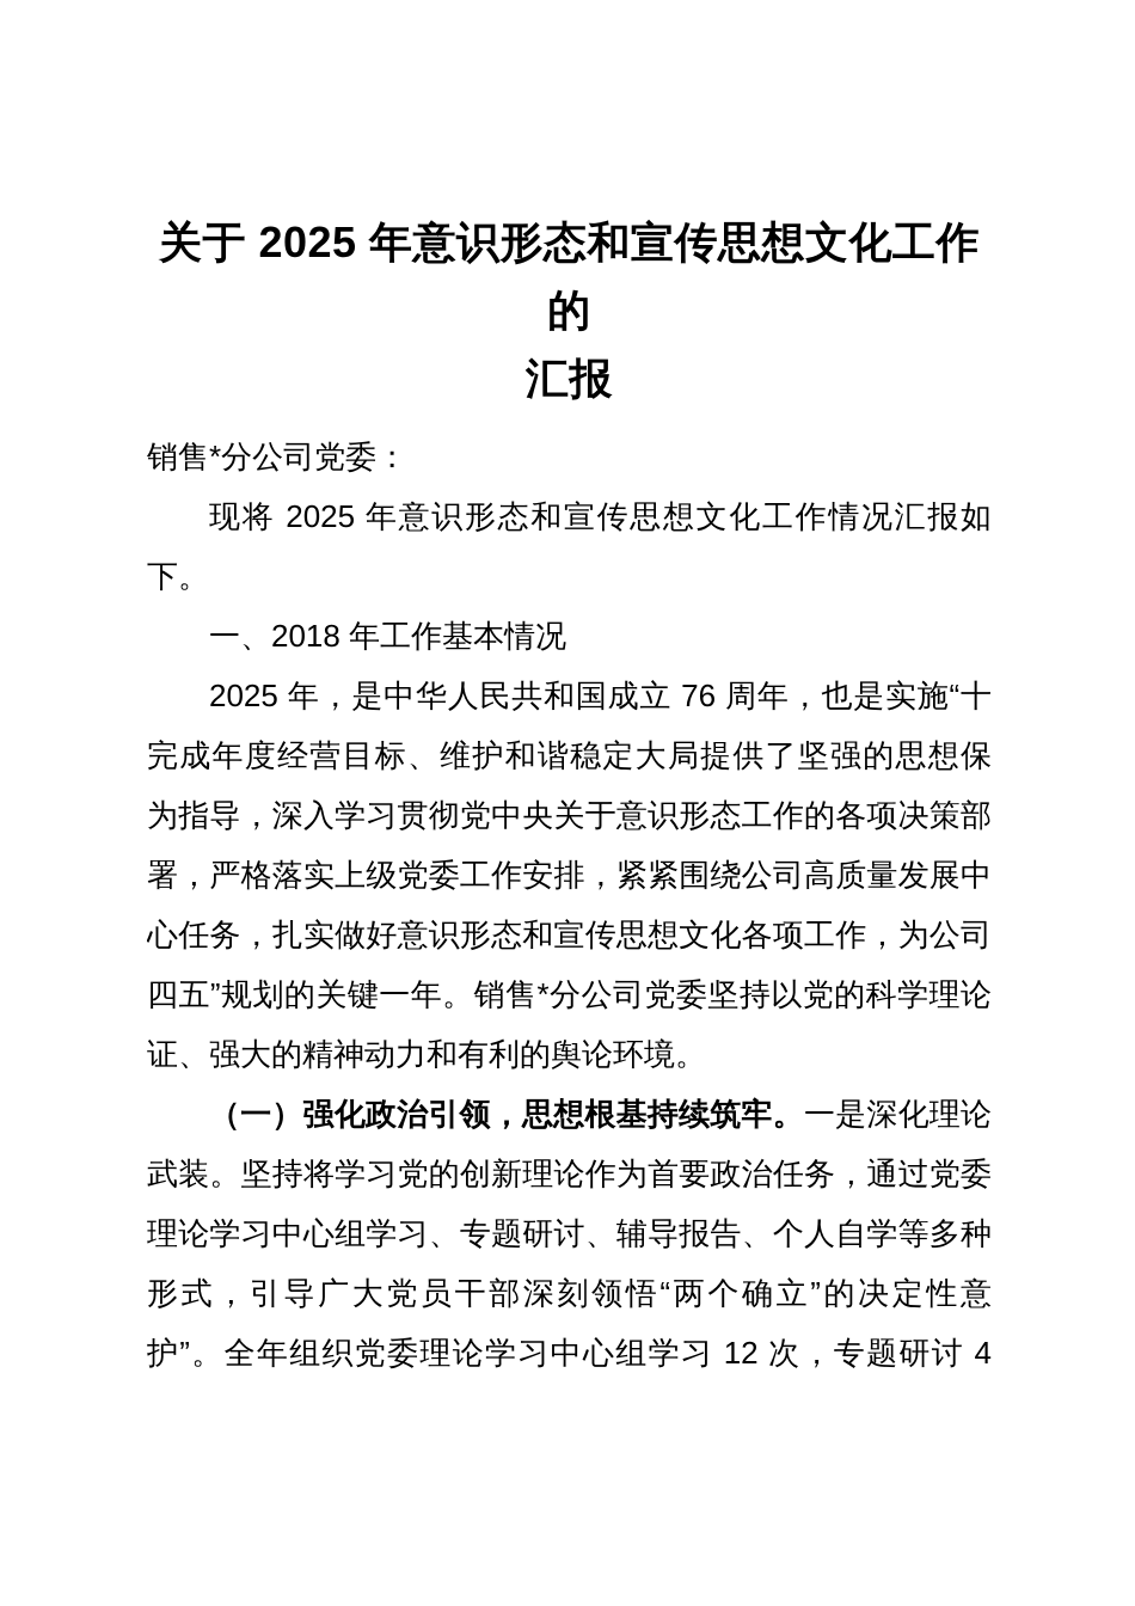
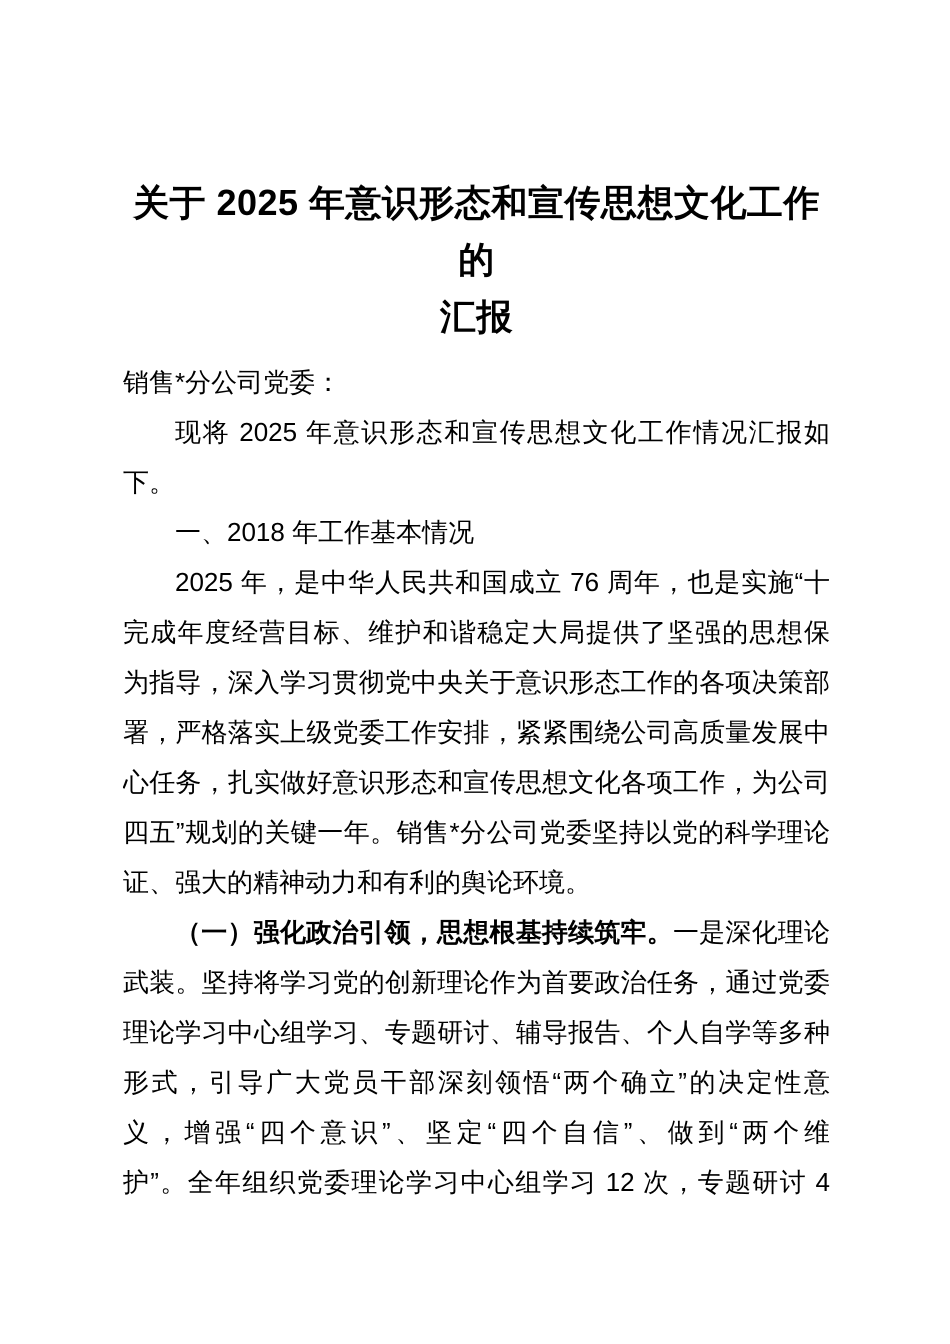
  关于 2025 年意识形态和宣传思想文化工作的
  汇报
  销售*分公司党委：
  现将 2025 年意识形态和宣传思想文化工作情况汇报如
  下。
  一、2018 年工作基本情况
  2025 年，是中华人民共和国成立 76 周年，也是实施“十
  完成年度经营目标、维护和谐稳定大局提供了坚强的思想保
  为指导，深入学习贯彻党中央关于意识形态工作的各项决策部
  署，严格落实上级党委工作安排，紧紧围绕公司高质量发展中
  心任务，扎实做好意识形态和宣传思想文化各项工作，为公司
  四五”规划的关键一年。销售*分公司党委坚持以党的科学理论
  证、强大的精神动力和有利的舆论环境。
  （一）强化政治引领，思想根基持续筑牢。一是深化理论
  武装。坚持将学习党的创新理论作为首要政治任务，通过党委
  理论学习中心组学习、专题研讨、辅导报告、个人自学等多种
  形式，引导广大党员干部深刻领悟“两个确立”的决定性意
+ 义，增强“四个意识”、坚定“四个自信”、做到“两个维
  护”。全年组织党委理论学习中心组学习 12 次，专题研讨 4
